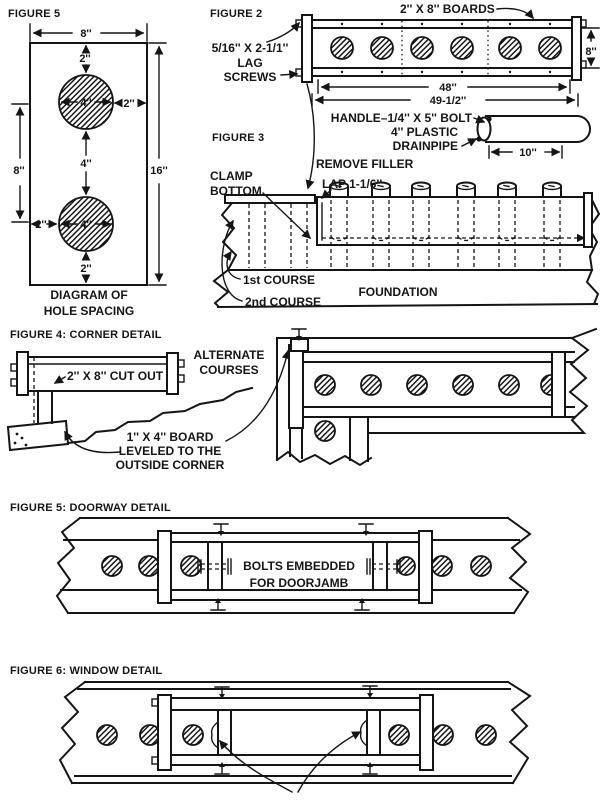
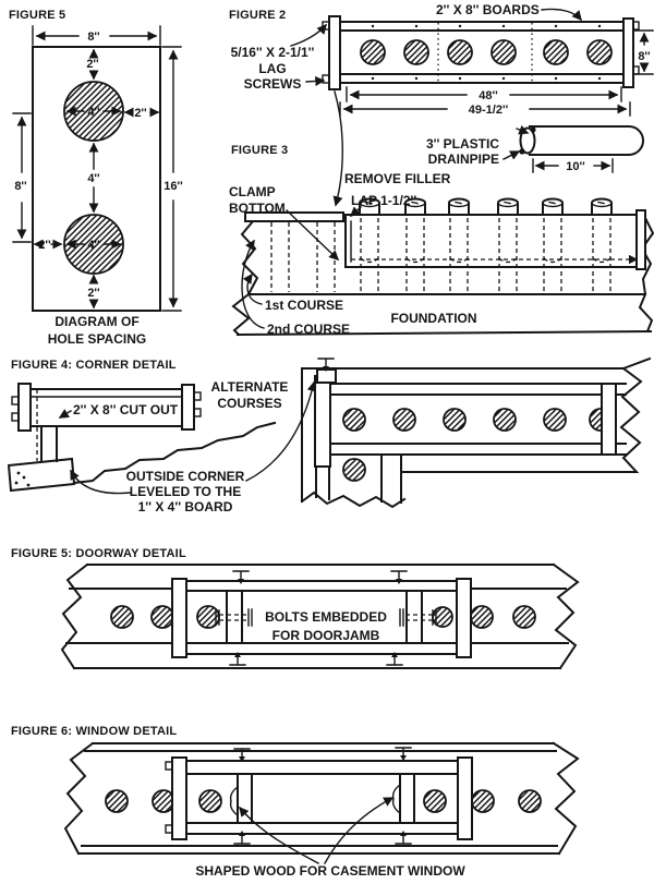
  FIGURE 5
  8''
  16''
  8''
  2''
  4''
  2''
  4''
  2''
  4''
  2''
  DIAGRAM OF
  HOLE SPACING
  FIGURE 2
  2'' X 8'' BOARDS
  5/16'' X 2-1/1''
  LAG
  SCREWS
  8''
  48''
  49-1/2''
  FIGURE 3
  10''
- HANDLE–1/4'' X 5'' BOLT
- 4'' PLASTIC
+ 3'' PLASTIC
  DRAINPIPE
  REMOVE FILLER
  CLAMP
  BOTTOM
- LAP 1-1/6''
+ LAP 1-1/2''
  1st COURSE
  2nd COURSE
  FOUNDATION
  FIGURE 4: CORNER DETAIL
  2'' X 8'' CUT OUT
  ALTERNATE
  COURSES
- 1'' X 4'' BOARD
+ OUTSIDE CORNER
  LEVELED TO THE
- OUTSIDE CORNER
+ 1'' X 4'' BOARD
  FIGURE 5: DOORWAY DETAIL
  BOLTS EMBEDDED
  FOR DOORJAMB
  FIGURE 6: WINDOW DETAIL
+ SHAPED WOOD FOR CASEMENT WINDOW
